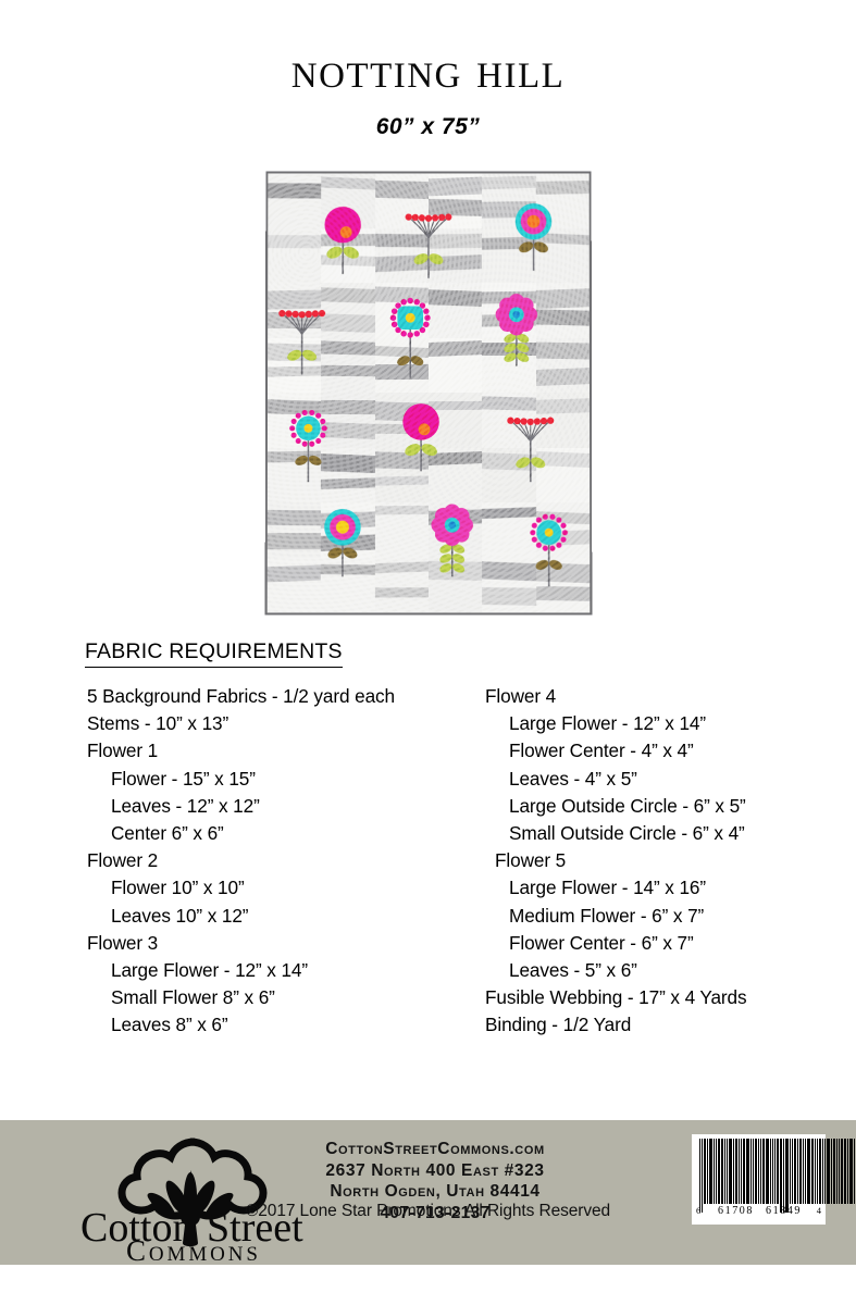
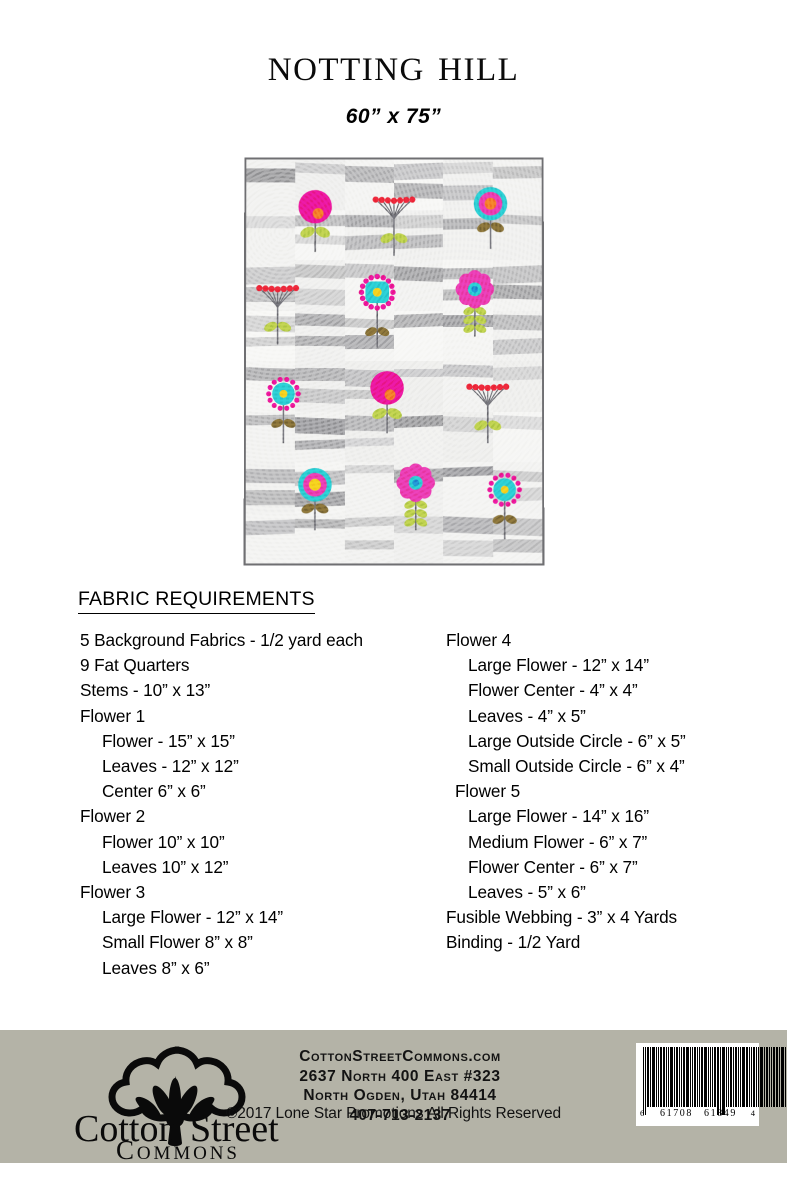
  notting hill
  60” x 75”
  FABRIC REQUIREMENTS
  5 Background Fabrics - 1/2 yard each
+ 9 Fat Quarters
  Stems - 10” x 13”
  Flower 1
  Flower - 15” x 15”
  Leaves - 12” x 12”
  Center 6” x 6”
  Flower 2
  Flower 10” x 10”
  Leaves 10” x 12”
  Flower 3
  Large Flower - 12” x 14”
- Small Flower 8” x 6”
+ Small Flower 8” x 8”
  Leaves 8” x 6”
  Flower 4
  Large Flower - 12” x 14”
  Flower Center - 4” x 4”
  Leaves - 4” x 5”
  Large Outside Circle - 6” x 5”
  Small Outside Circle - 6” x 4”
  Flower 5
  Large Flower - 14” x 16”
  Medium Flower - 6” x 7”
  Flower Center - 6” x 7”
  Leaves - 5” x 6”
- Fusible Webbing - 17” x 4 Yards
+ Fusible Webbing - 3” x 4 Yards
  Binding - 1/2 Yard
  Cotton
  Street
  Commons
  CottonStreetCommons.com
  2637 North 400 East #323
  North Ogden, Utah 84414
  407-713-2137
  6
  61708
  61849
  4
  ©2017 Lone Star Promotions All Rights Reserved
